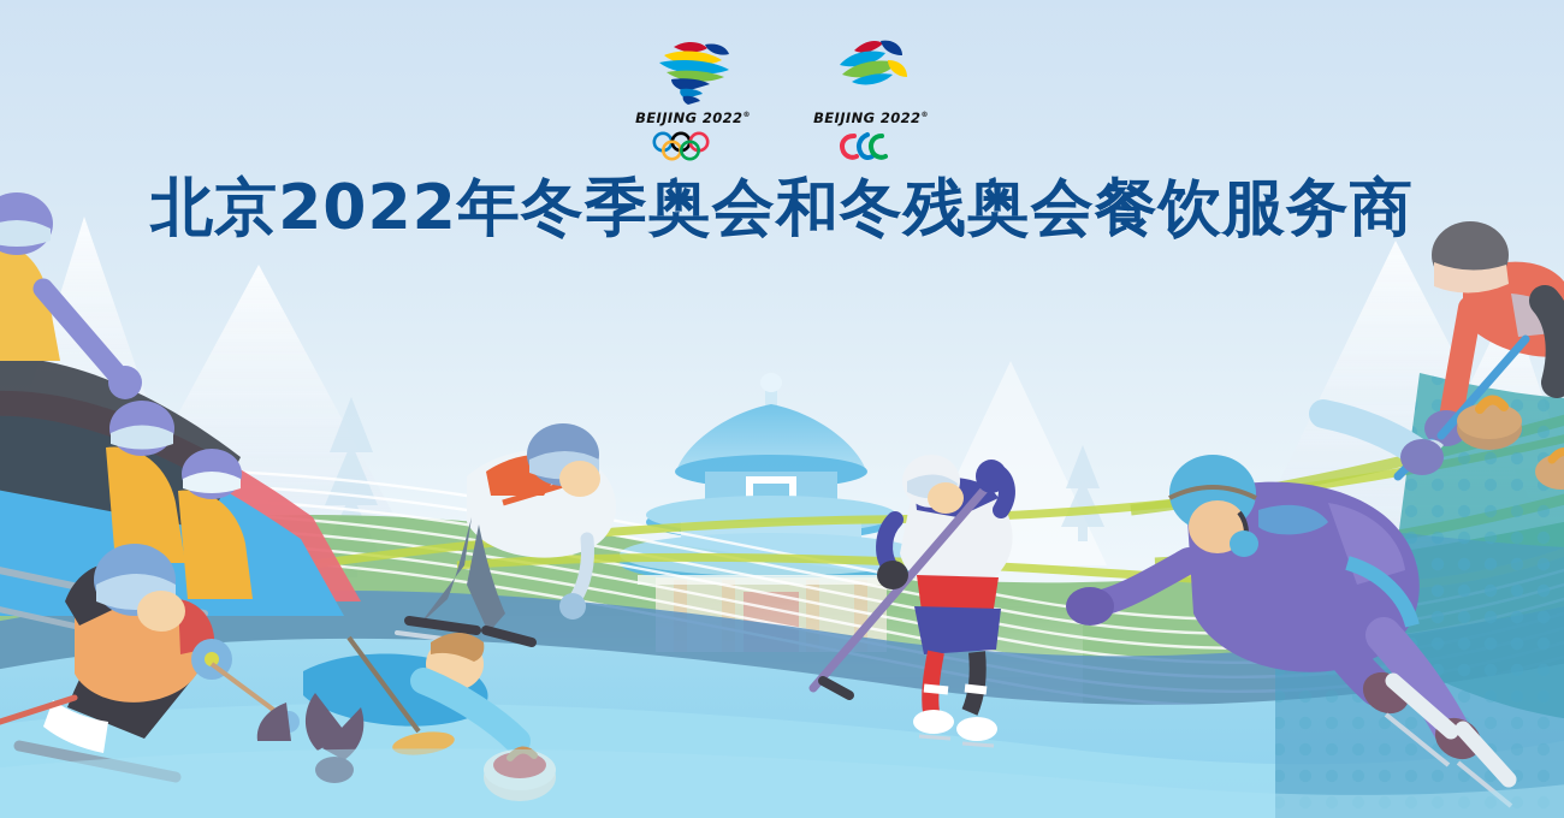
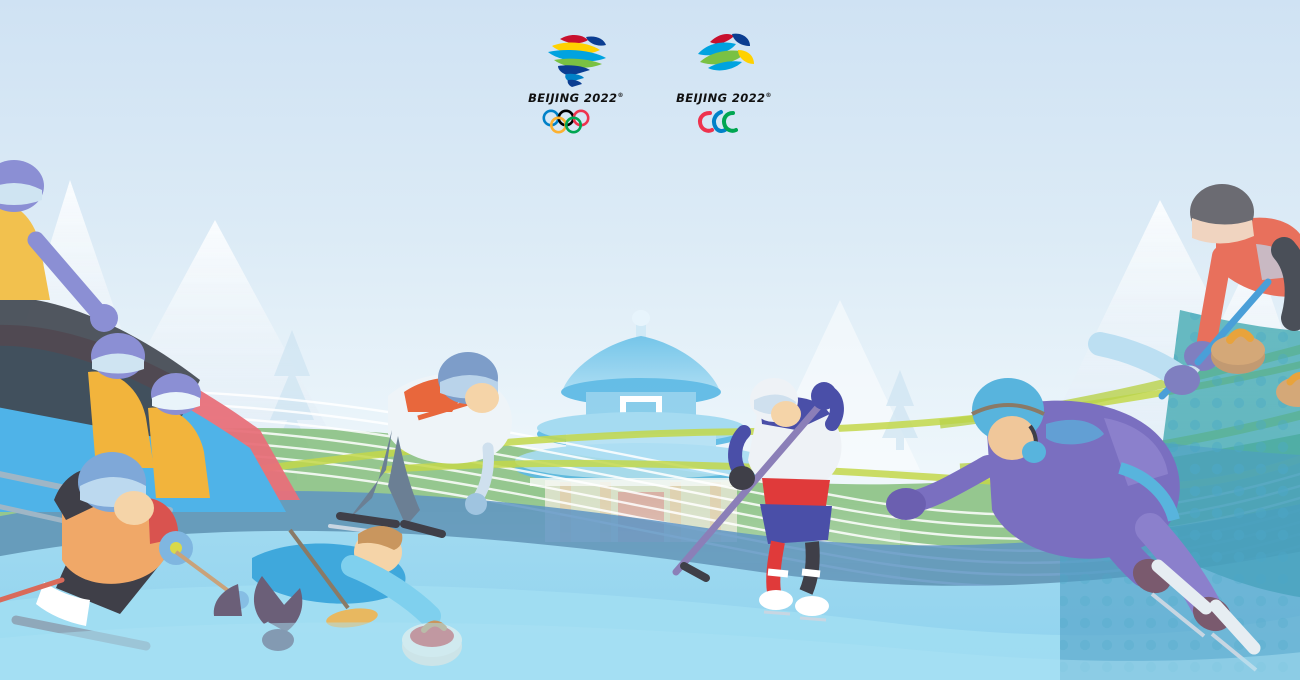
  BEIJING 2022
  BEIJING 2022
- 北京2022年冬季奥会和冬残奥会餐饮服务商
